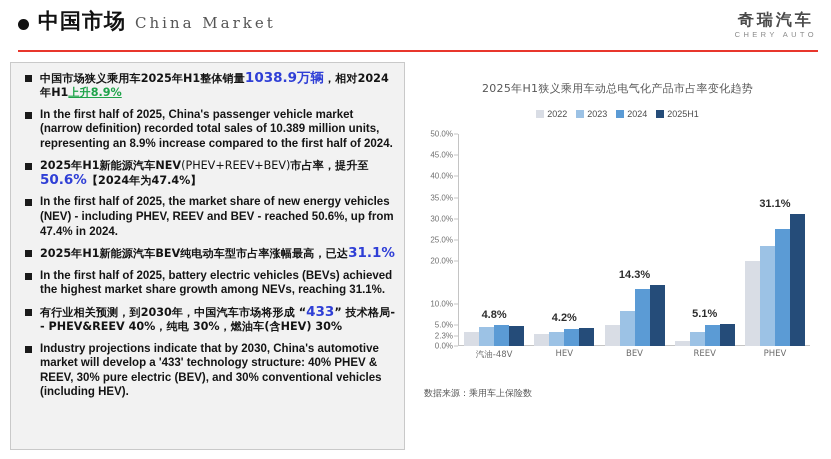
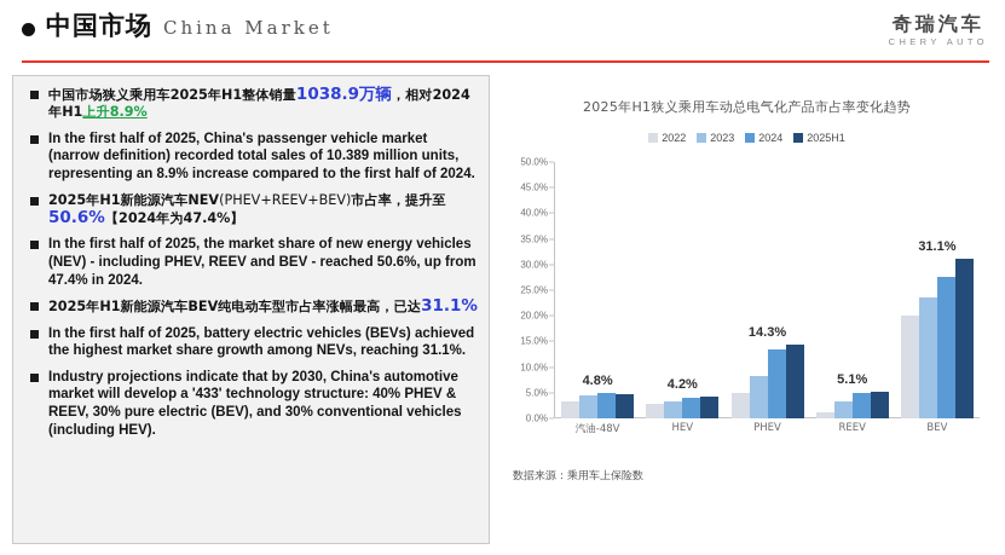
  中国市场
  China Market
  奇瑞汽车
  CHERY AUTO
  中国市场狭义乘用车2025年H1整体销量1038.9万辆，相对2024年H1上升8.9%
  In the first half of 2025, China's passenger vehicle market (narrow definition) recorded total sales of 10.389 million units, representing an 8.9% increase compared to the first half of 2024.
  2025年H1新能源汽车NEV(PHEV+REEV+BEV)市占率，提升至50.6%【2024年为47.4%】
  In the first half of 2025, the market share of new energy vehicles (NEV) - including PHEV, REEV and BEV - reached 50.6%, up from 47.4% in 2024.
  2025年H1新能源汽车BEV纯电动车型市占率涨幅最高，已达31.1%
  In the first half of 2025, battery electric vehicles (BEVs) achieved the highest market share growth among NEVs, reaching 31.1%.
- 有行业相关预测，到2030年，中国汽车市场将形成 “433” 技术格局-- PHEV&REEV 40%，纯电 30%，燃油车(含HEV) 30%
  Industry projections indicate that by 2030, China's automotive market will develop a '433' technology structure: 40% PHEV & REEV, 30% pure electric (BEV), and 30% conventional vehicles (including HEV).
  2025年H1狭义乘用车动总电气化产品市占率变化趋势
  2022
  2023
  2024
  2025H1
  50.0%
  45.0%
  40.0%
  35.0%
  30.0%
  25.0%
  20.0%
- 2.3%
+ 15.0%
  10.0%
  5.0%
  0.0%
  4.8%
  4.2%
  14.3%
  5.1%
  31.1%
  汽油-48V
  HEV
- BEV
+ PHEV
  REEV
- PHEV
+ BEV
  数据来源：乘用车上保险数
